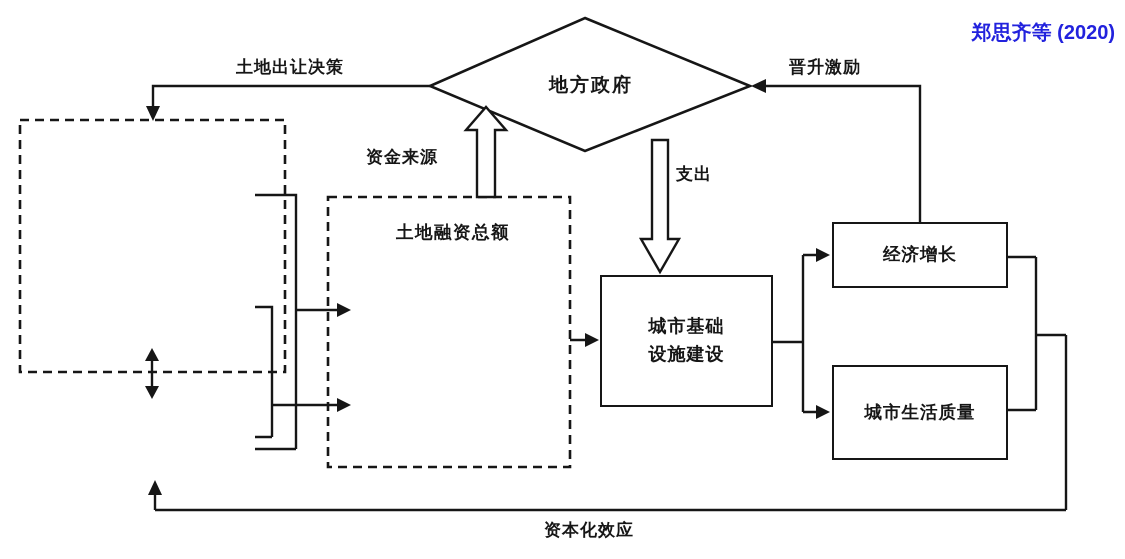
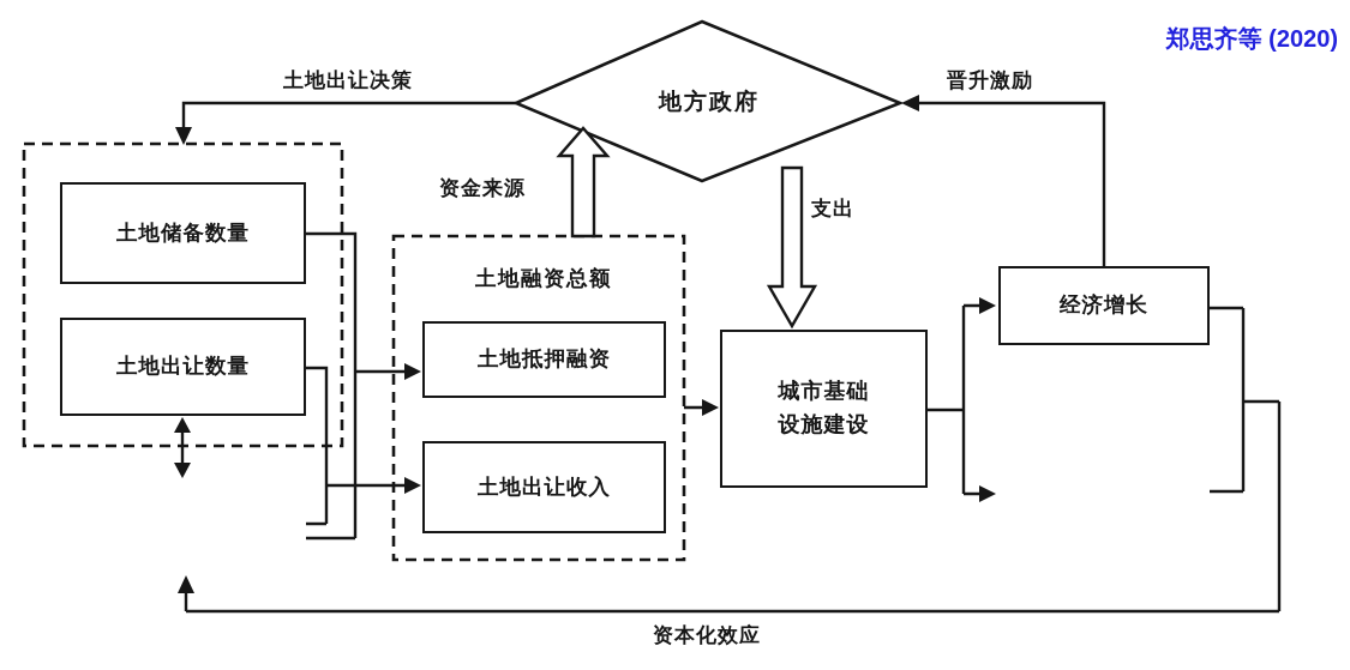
  郑思齐等 (2020)
  地方政府
  土地出让决策
  晋升激励
  资金来源
  支出
  资本化效应
  土地融资总额
+ 土地储备数量
+ 土地出让数量
+ 土地抵押融资
+ 土地出让收入
  城市基础
  设施建设
  经济增长
- 城市生活质量
